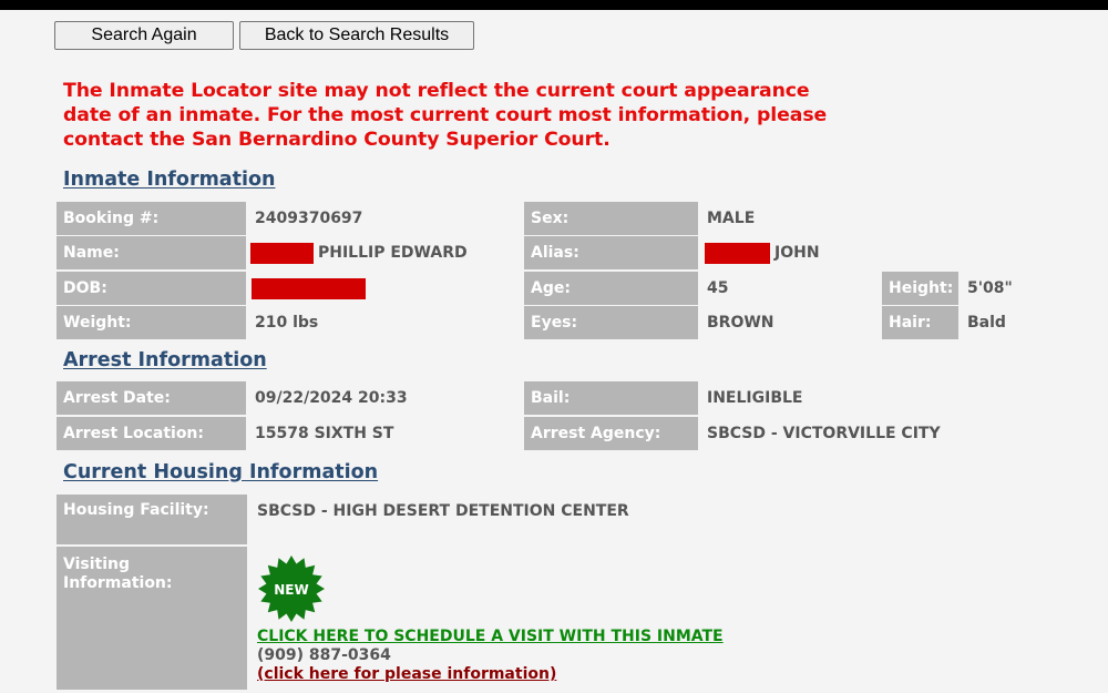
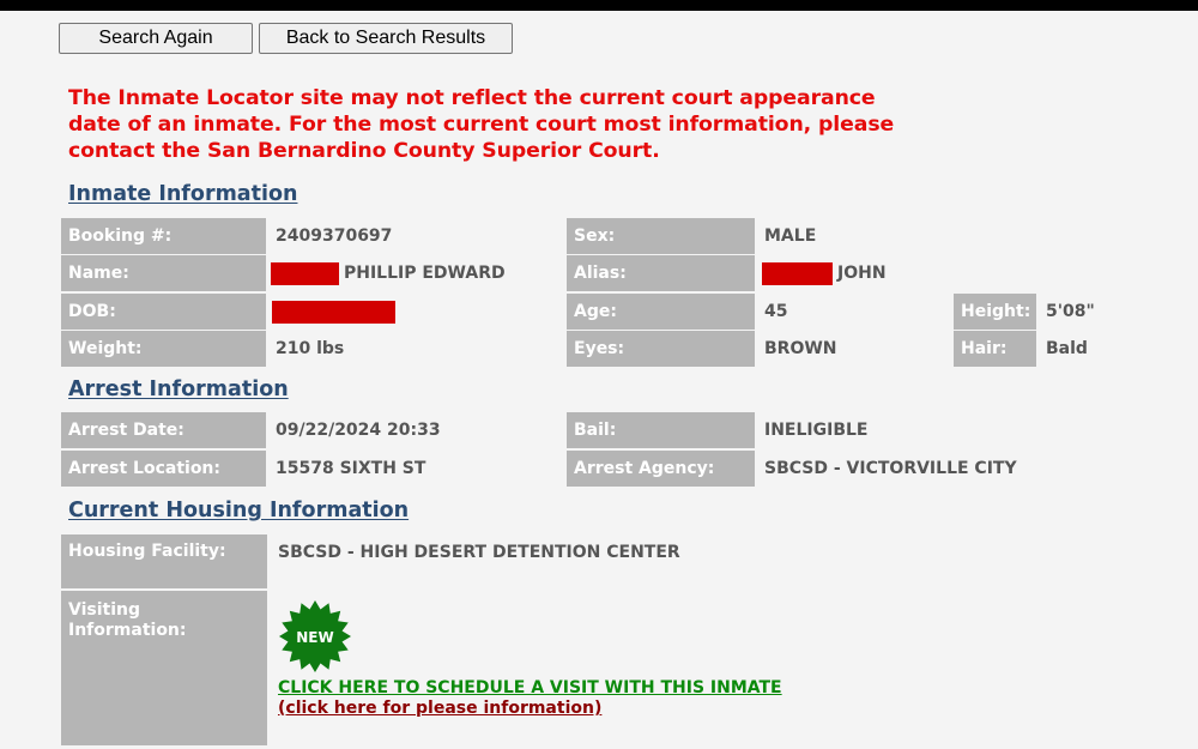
  Search Again
  Back to Search Results
  The Inmate Locator site may not reflect the current court appearance date of an inmate. For the most current court most information, please contact the San Bernardino County Superior Court.
  Inmate Information
  Booking #:
  2409370697
  Name:
  PHILLIP EDWARD
  DOB:
  Weight:
  210 lbs
  Sex:
  MALE
  Alias:
  JOHN
  Age:
  45
  Eyes:
  BROWN
  Height:
  5'08"
  Hair:
  Bald
  Arrest Information
  Arrest Date:
  09/22/2024 20:33
  Arrest Location:
  15578 SIXTH ST
  Bail:
  INELIGIBLE
  Arrest Agency:
  SBCSD - VICTORVILLE CITY
  Current Housing Information
  Housing Facility:
  SBCSD - HIGH DESERT DETENTION CENTER
  Visiting Information:
  NEW
  CLICK HERE TO SCHEDULE A VISIT WITH THIS INMATE
- (909) 887-0364
  (click here for please information)
